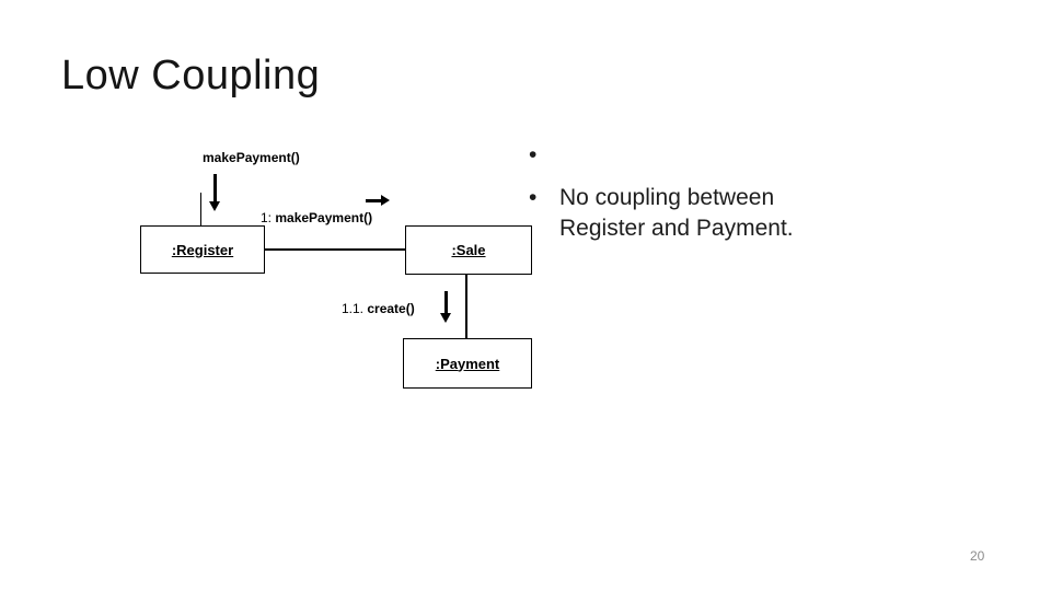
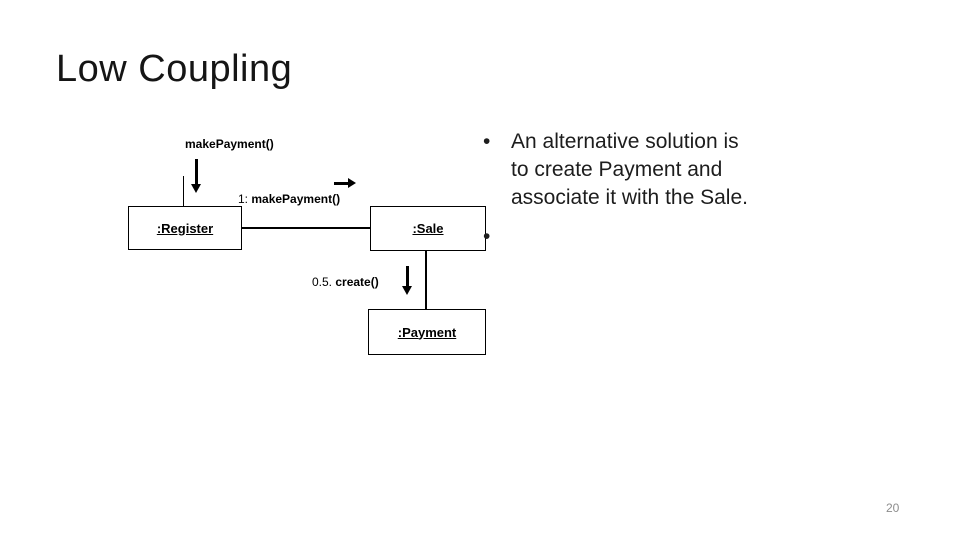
  Low Coupling
  makePayment()
  :Register
  1: makePayment()
  :Sale
- 1.1. create()
+ 0.5. create()
  :Payment
  •
+ An alternative solution is
+ to create Payment and
+ associate it with the Sale.
  •
- No coupling between
- Register and Payment.
  20
